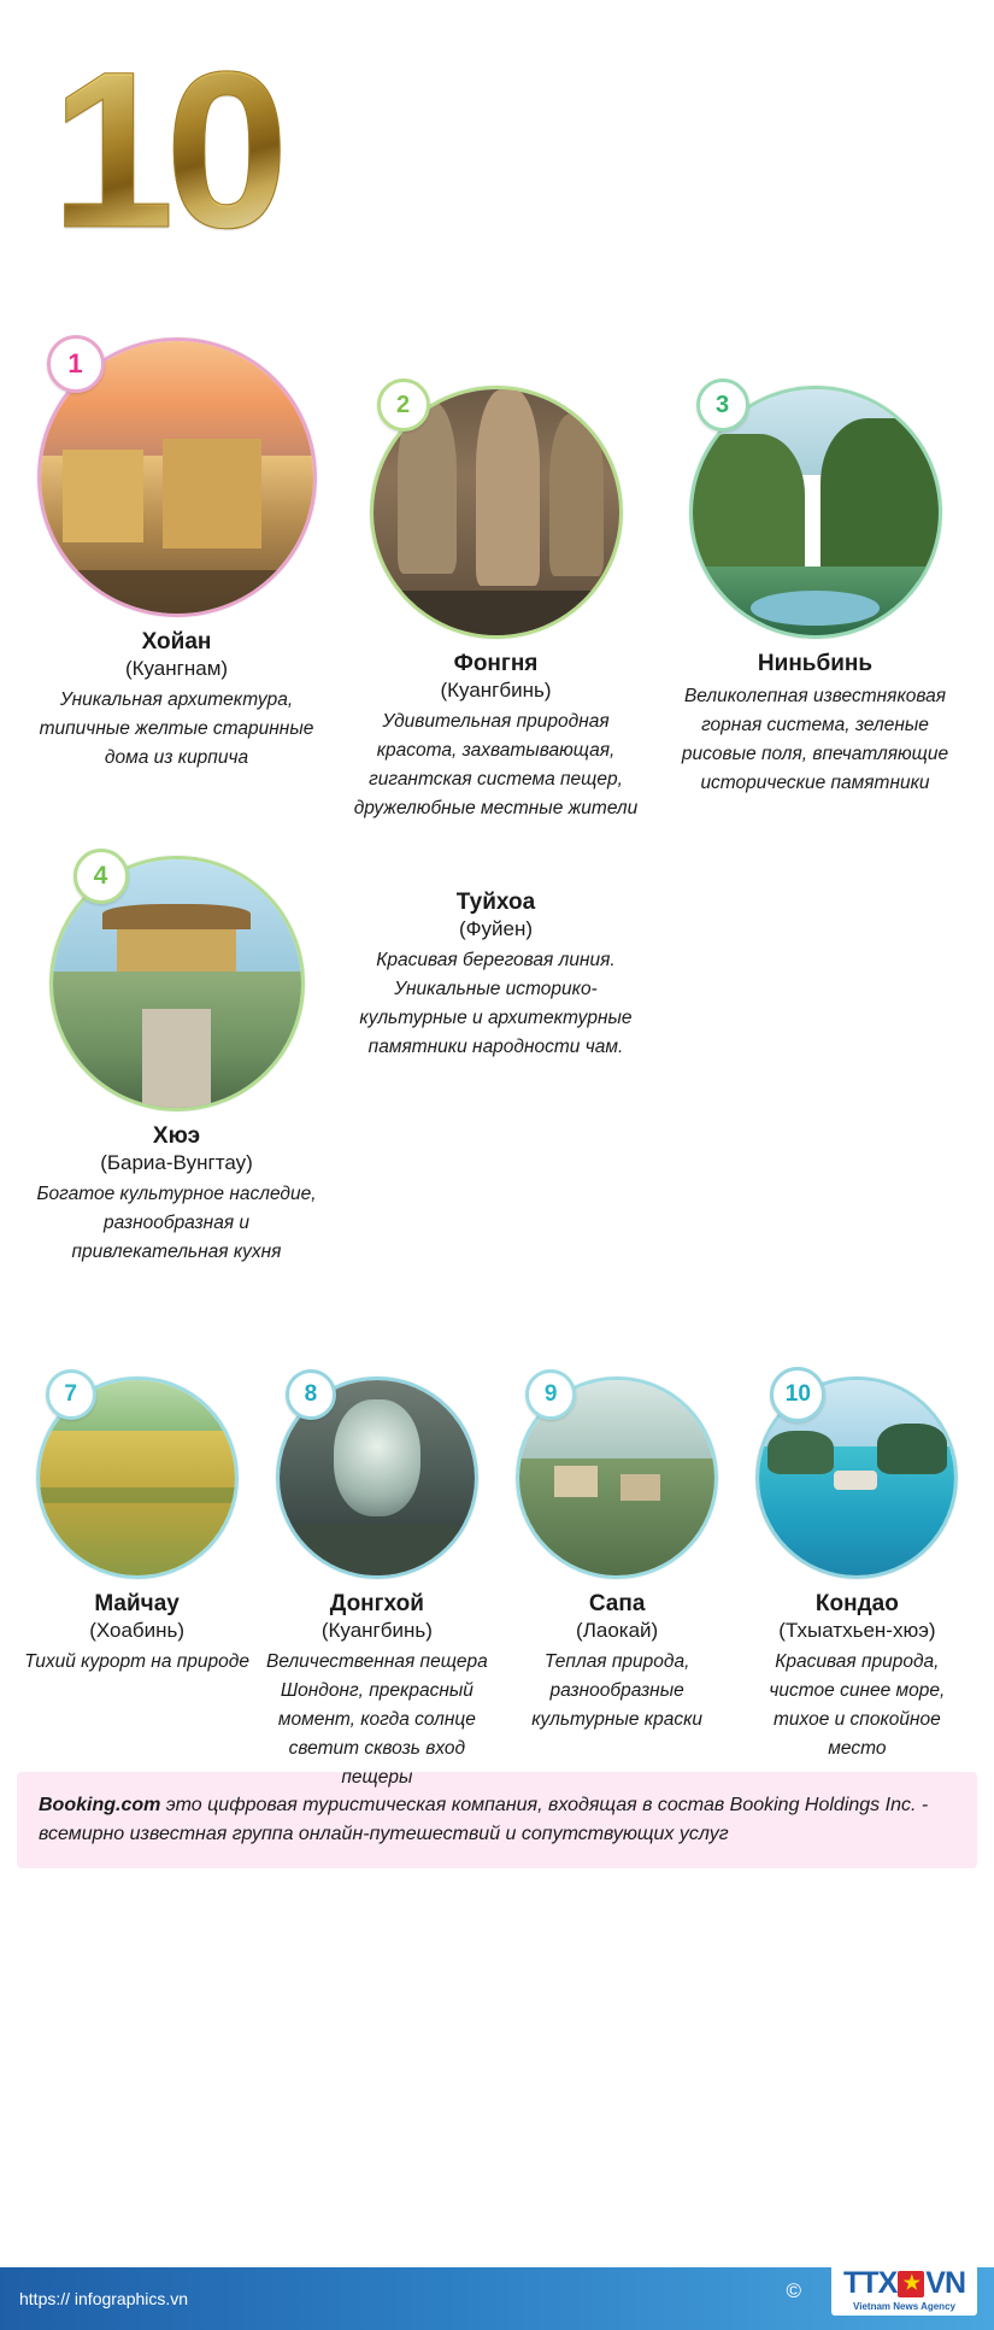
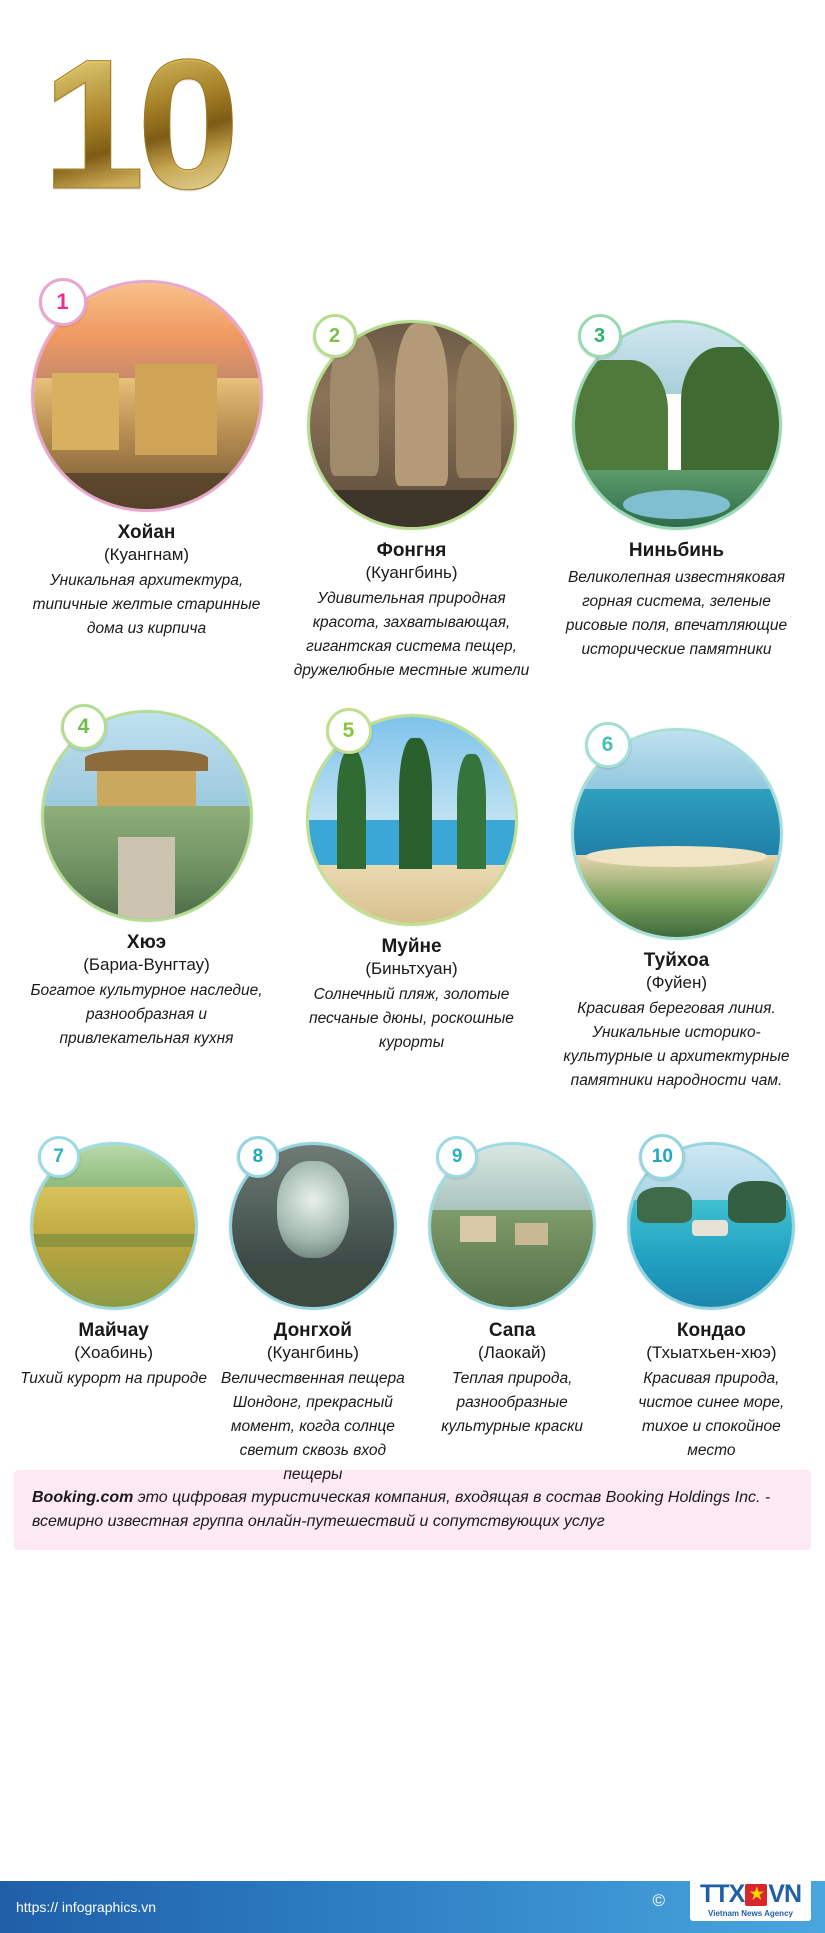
  10
  1
  Хойан
  (Куангнам)
  Уникальная архитектура, типичные желтые старинные дома из кирпича
  2
  Фонгня
  (Куангбинь)
  Удивительная природная красота, захватывающая, гигантская система пещер, дружелюбные местные жители
  3
  Ниньбинь
  Великолепная известняковая горная система, зеленые рисовые поля, впечатляющие исторические памятники
  4
  Хюэ
  (Бариа-Вунгтау)
  Богатое культурное наследие, разнообразная и привлекательная кухня
+ 5
+ Муйне
+ (Биньтхуан)
+ Солнечный пляж, золотые песчаные дюны, роскошные курорты
+ 6
  Туйхоа
  (Фуйен)
  Красивая береговая линия. Уникальные историко-культурные и архитектурные памятники народности чам.
  7
  Майчау
  (Хоабинь)
  Тихий курорт на природе
  8
  Донгхой
  (Куангбинь)
  Величественная пещера Шондонг, прекрасный момент, когда солнце светит сквозь вход пещеры
  9
  Сапа
  (Лаокай)
  Теплая природа, разнообразные культурные краски
  10
  Кондао
  (Тхыатхьен-хюэ)
  Красивая природа, чистое синее море, тихое и спокойное место
  Booking.com это цифровая туристическая компания, входящая в состав Booking Holdings Inc. - всемирно известная группа онлайн-путешествий и сопутствующих услуг
  https:// infographics.vn
  ©
  TT
  X
  ★
  VN
  Vietnam News Agency
